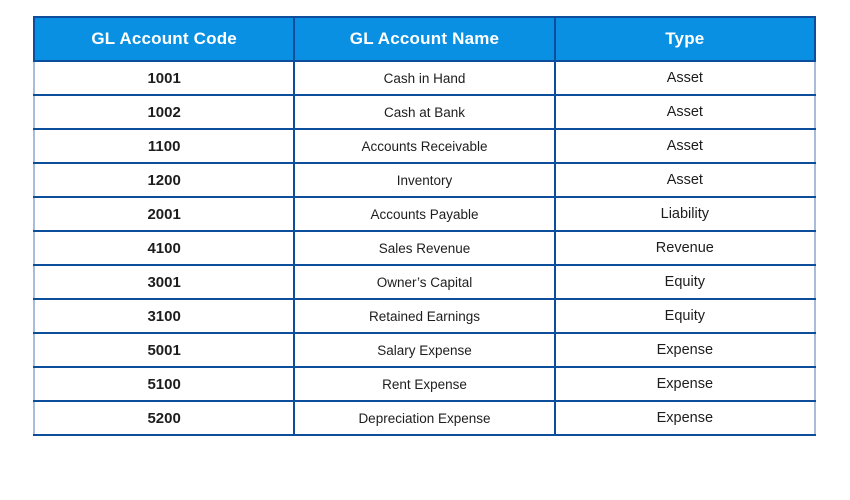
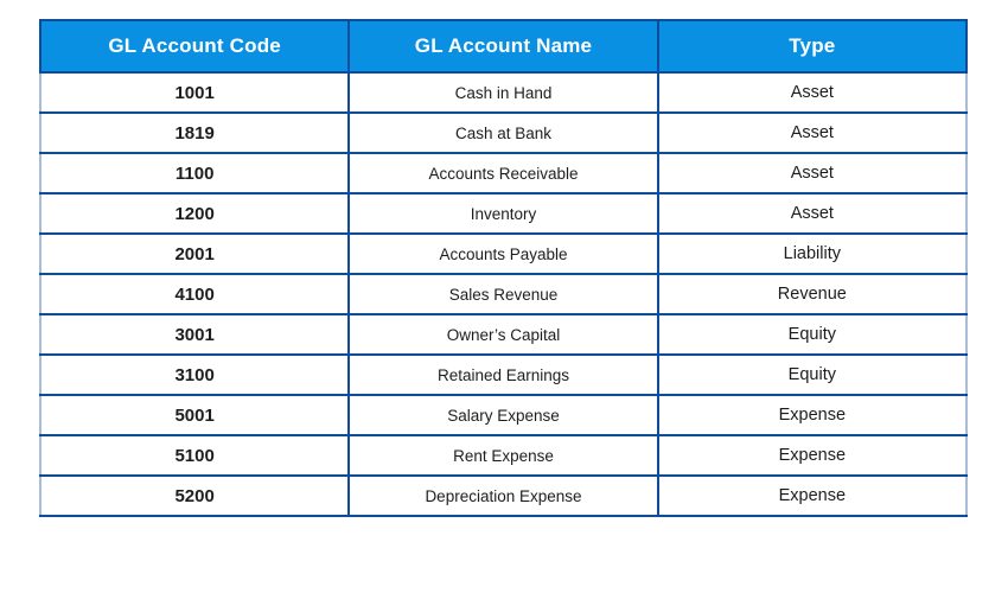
  GL Account Code	GL Account Name	Type
  1001	Cash in Hand	Asset
- 1002	Cash at Bank	Asset
+ 1819	Cash at Bank	Asset
  1100	Accounts Receivable	Asset
  1200	Inventory	Asset
  2001	Accounts Payable	Liability
  4100	Sales Revenue	Revenue
  3001	Owner’s Capital	Equity
  3100	Retained Earnings	Equity
  5001	Salary Expense	Expense
  5100	Rent Expense	Expense
  5200	Depreciation Expense	Expense
